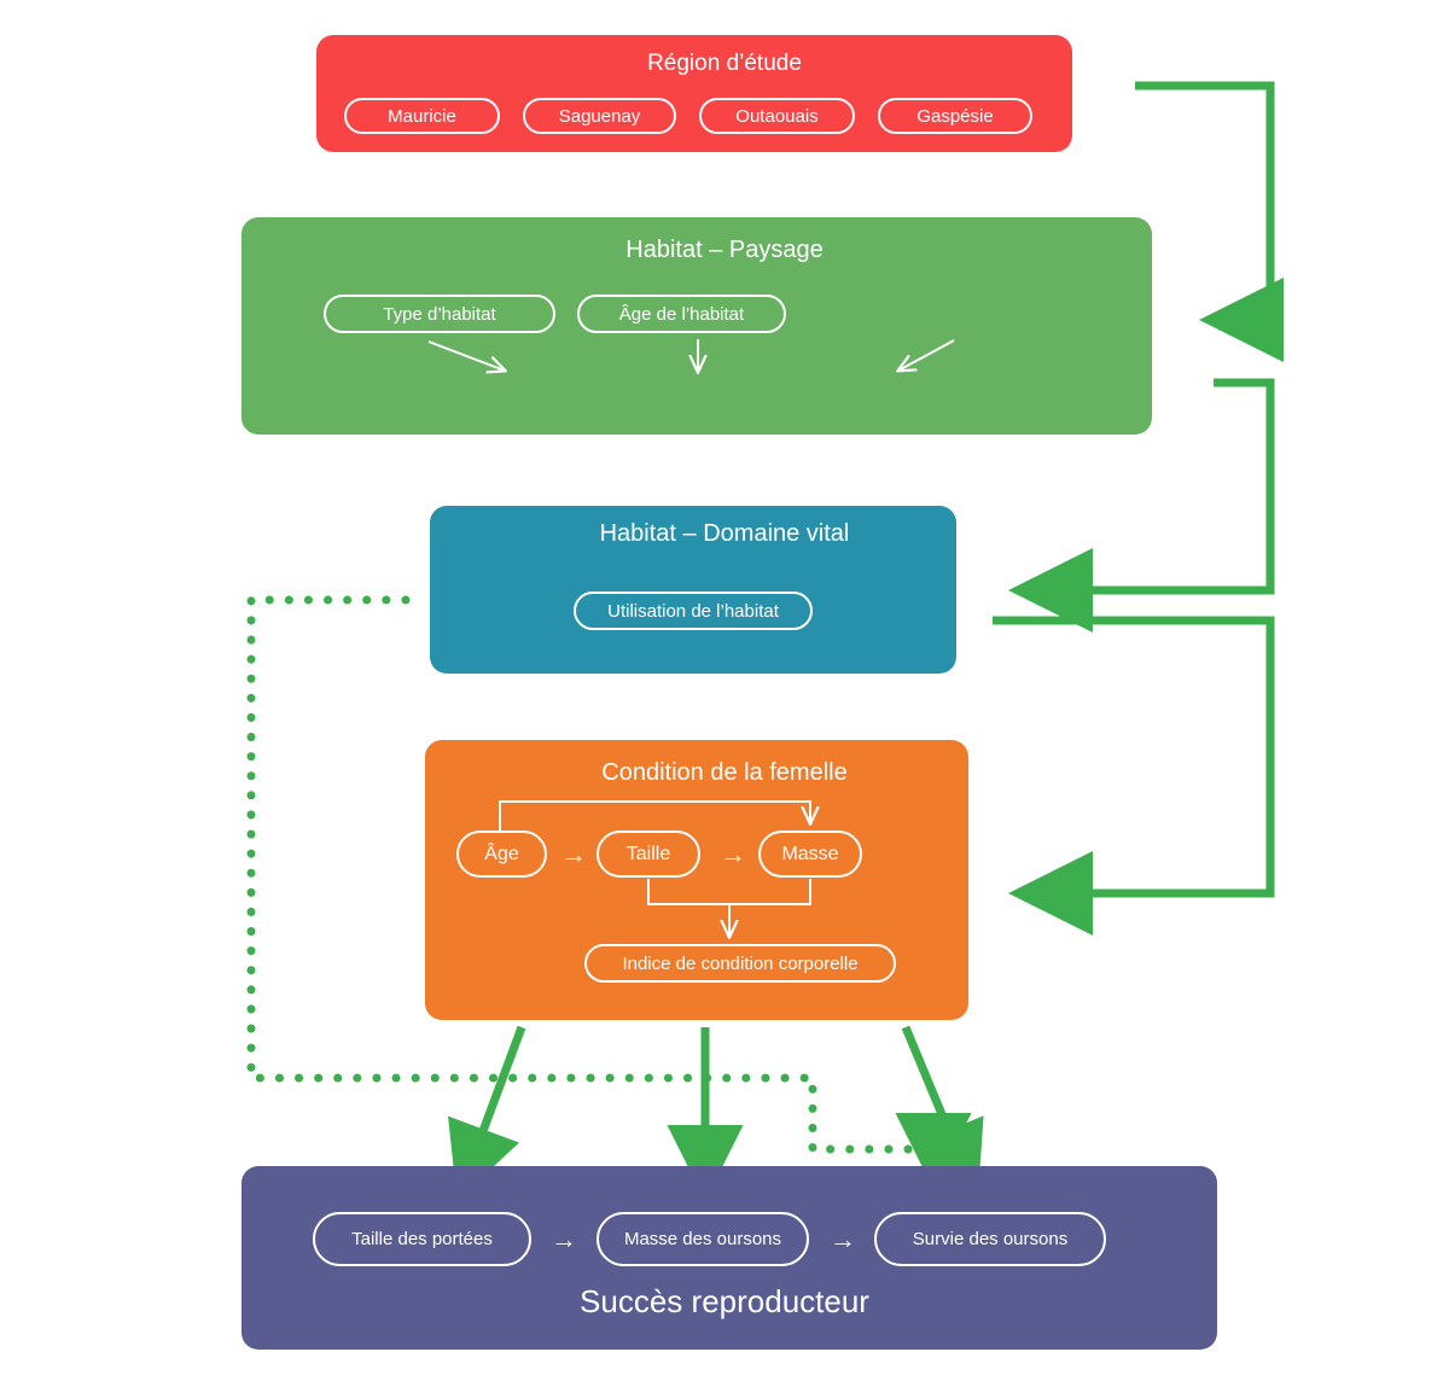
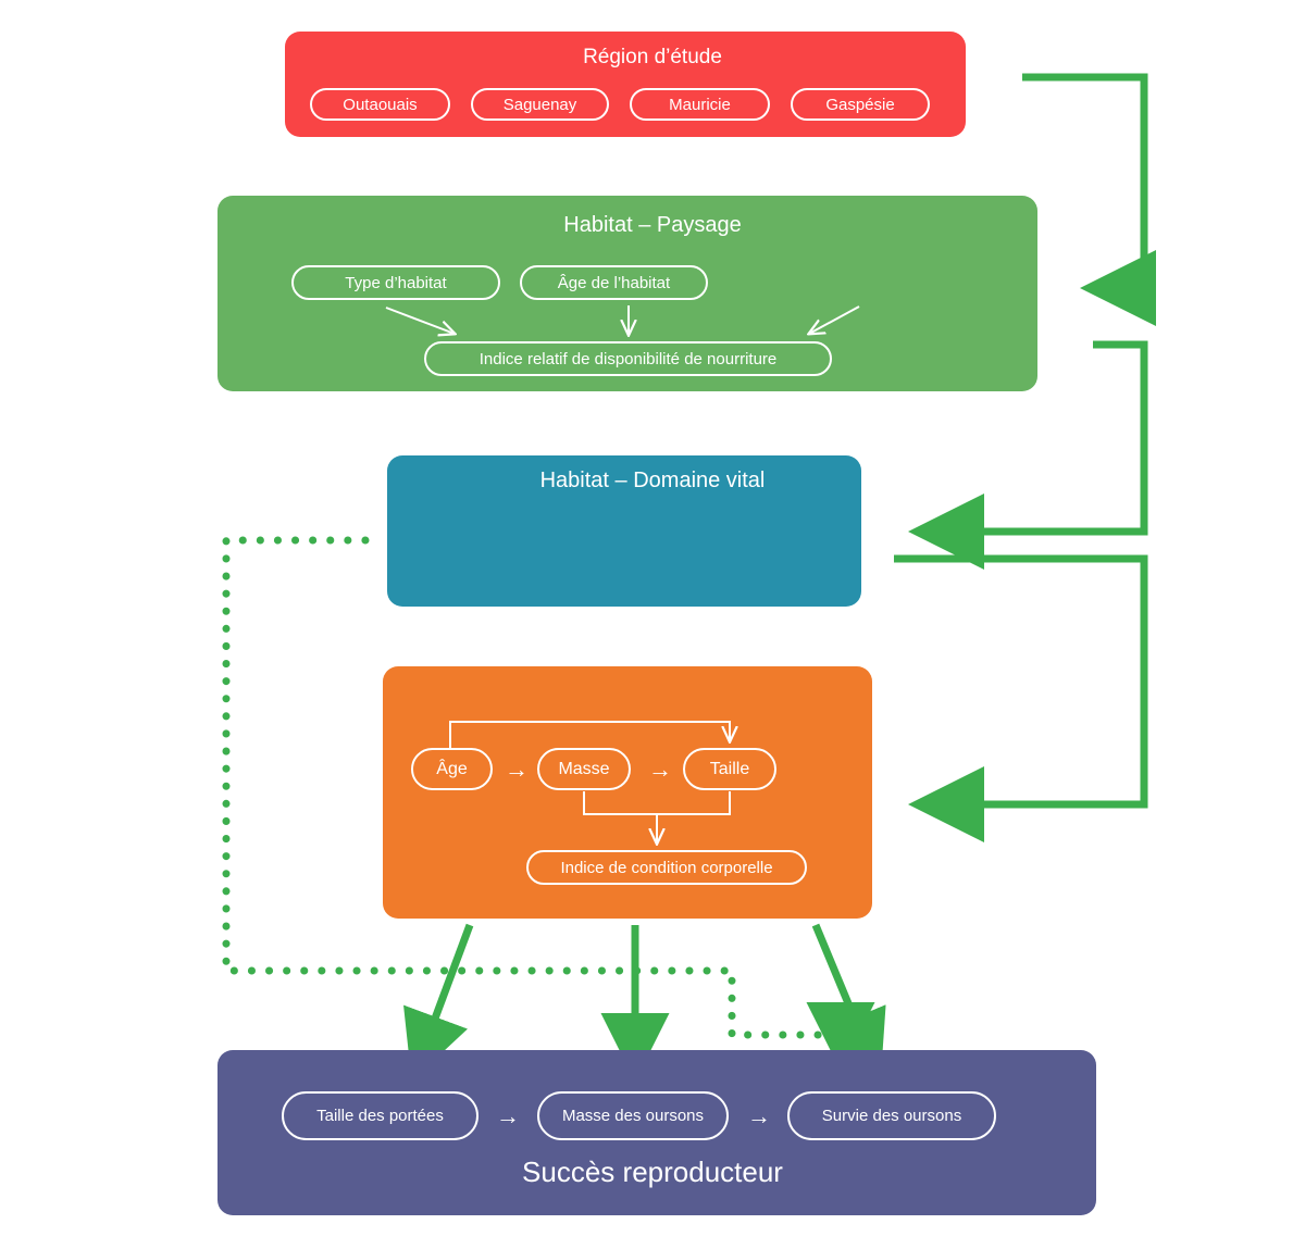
  Région d’étude
- Mauricie
+ Outaouais
  Saguenay
- Outaouais
+ Mauricie
  Gaspésie
  Habitat – Paysage
  Type d’habitat
  Âge de l’habitat
+ Indice relatif de disponibilité de nourriture
  Habitat – Domaine vital
- Utilisation de l’habitat
- Condition de la femelle
  Âge
  →
- Taille
+ Masse
  →
- Masse
+ Taille
  Indice de condition corporelle
  Succès reproducteur
  Taille des portées
  →
  Masse des oursons
  →
  Survie des oursons
